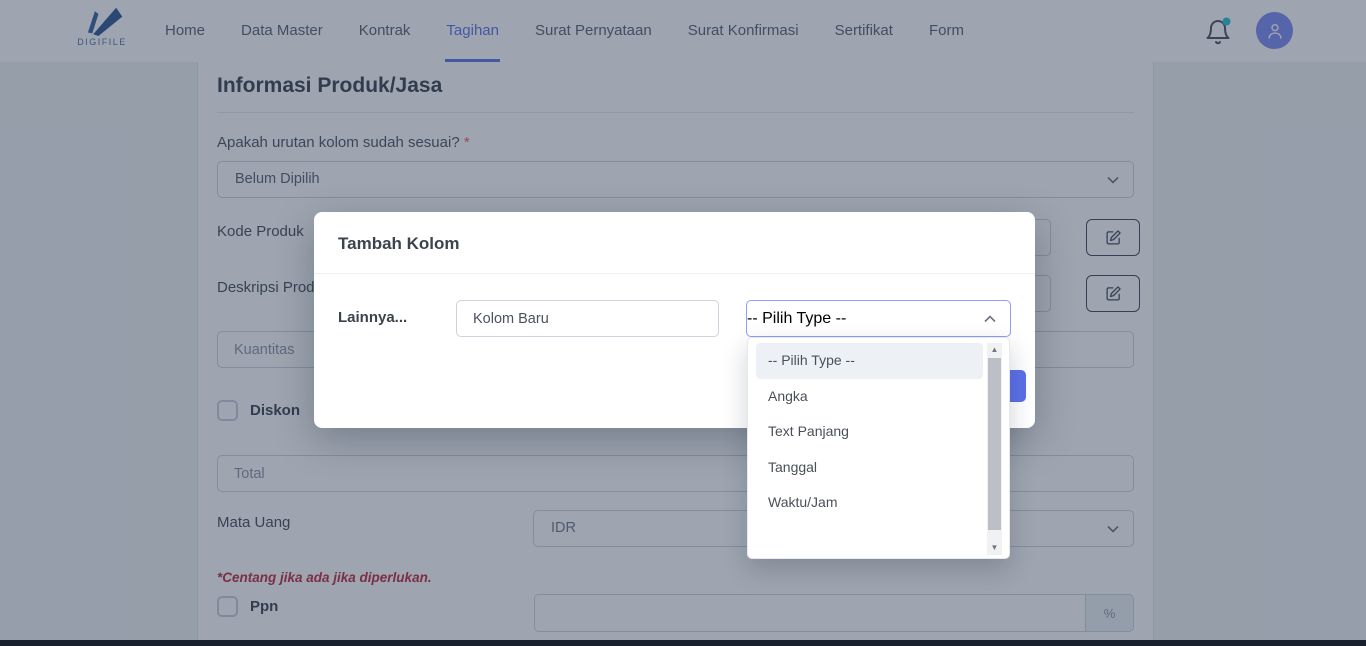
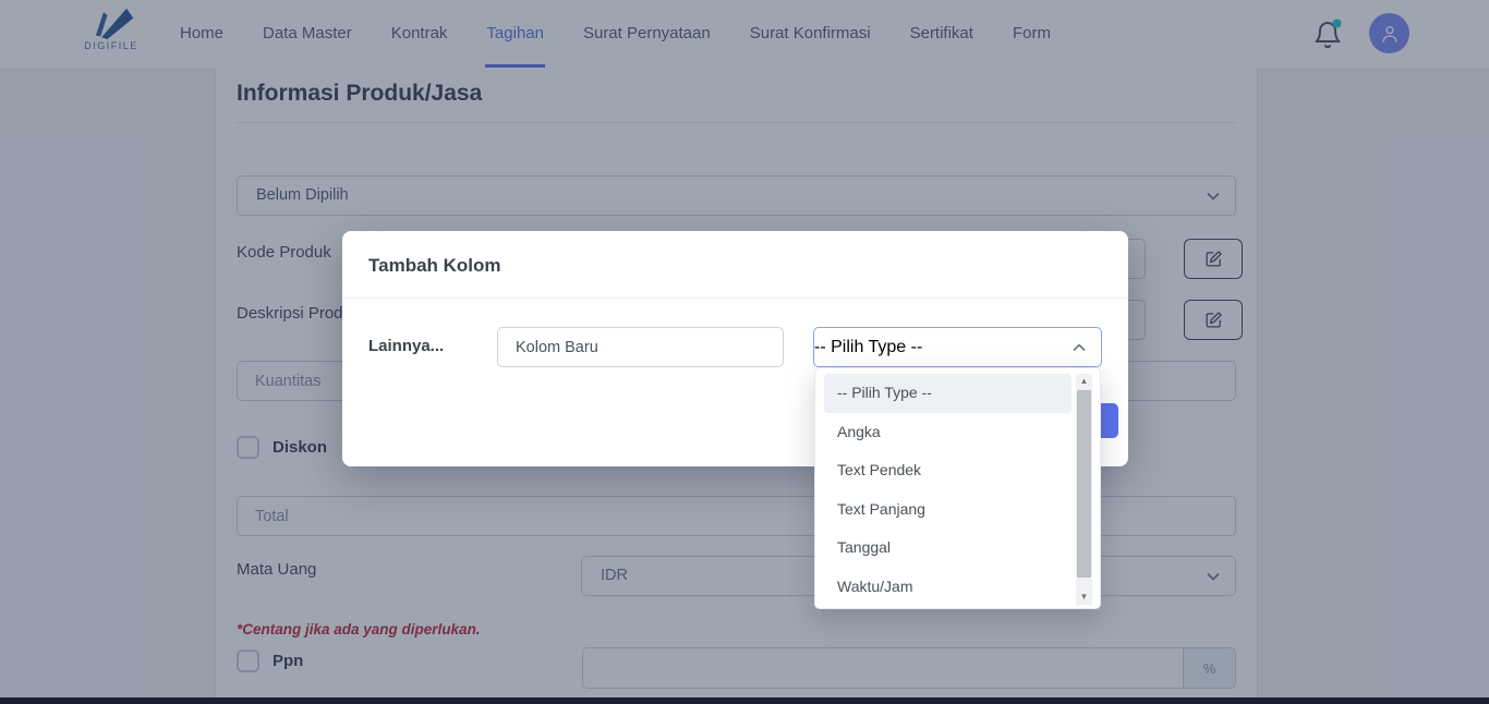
  DIGIFILE
  Home
  Data Master
  Kontrak
  Tagihan
  Surat Pernyataan
  Surat Konfirmasi
  Sertifikat
  Form
  Informasi Produk/Jasa
- Apakah urutan kolom sudah sesuai? *
  Belum Dipilih
  Kode Produk
  Deskripsi Prod
  Kuantitas
  Diskon
  Total
  Mata Uang
  IDR
- *Centang jika ada jika diperlukan.
+ *Centang jika ada yang diperlukan.
  Ppn
  %
  Tambah Kolom
  Lainnya...
  Kolom Baru
  -- Pilih Type --
  -- Pilih Type --
  Angka
+ Text Pendek
  Text Panjang
  Tanggal
  Waktu/Jam
  ▲
  ▼
